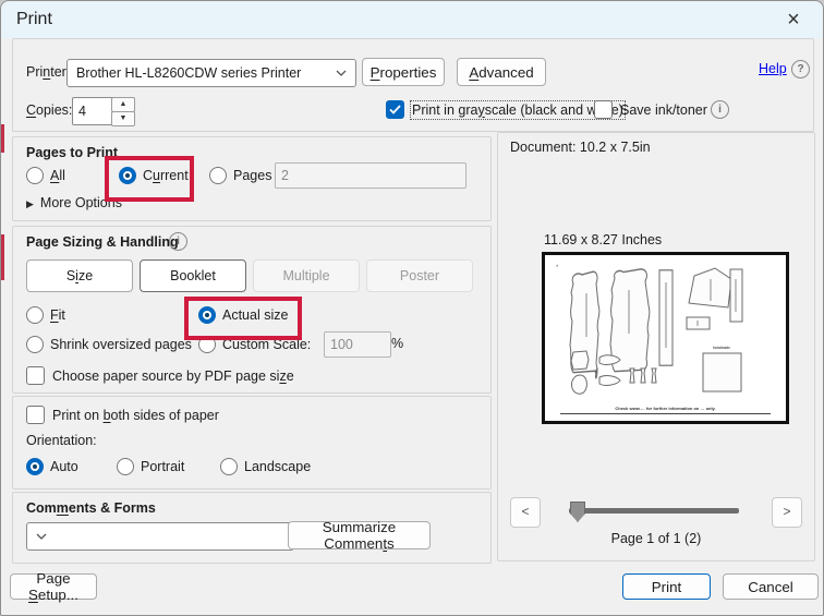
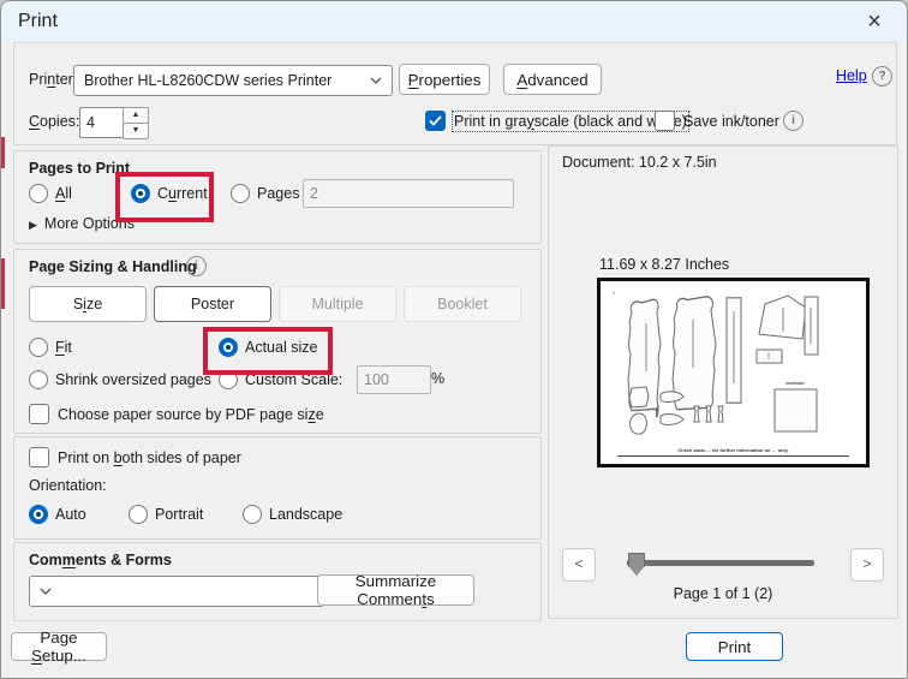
  Print
  ×
  Printer
  Brother HL-L8260CDW series Printer
  Properties
  Advanced
  Help
  ?
  Copies:
  4
  Print in grayscale (black and we)
  Save ink/toner
  i
  Pages to Print
  All
  Current
  Pages
  2
  ▶ More Options
  Page Sizing & Handling
  i
  Size
- Booklet
+ Poster
  Multiple
- Poster
+ Booklet
  Fit
  Actual size
  Shrink oversized pages
  Custom Scale:
  100
  %
  Choose paper source by PDF page size
  Print on both sides of paper
  Orientation:
  Auto
  Portrait
  Landscape
  Comments & Forms
  Summarize Comments
  Document: 10.2 x 7.5in
  11.69 x 8.27 Inches
  <
  >
  Page 1 of 1 (2)
  Page Setup...
  Print
- Cancel
